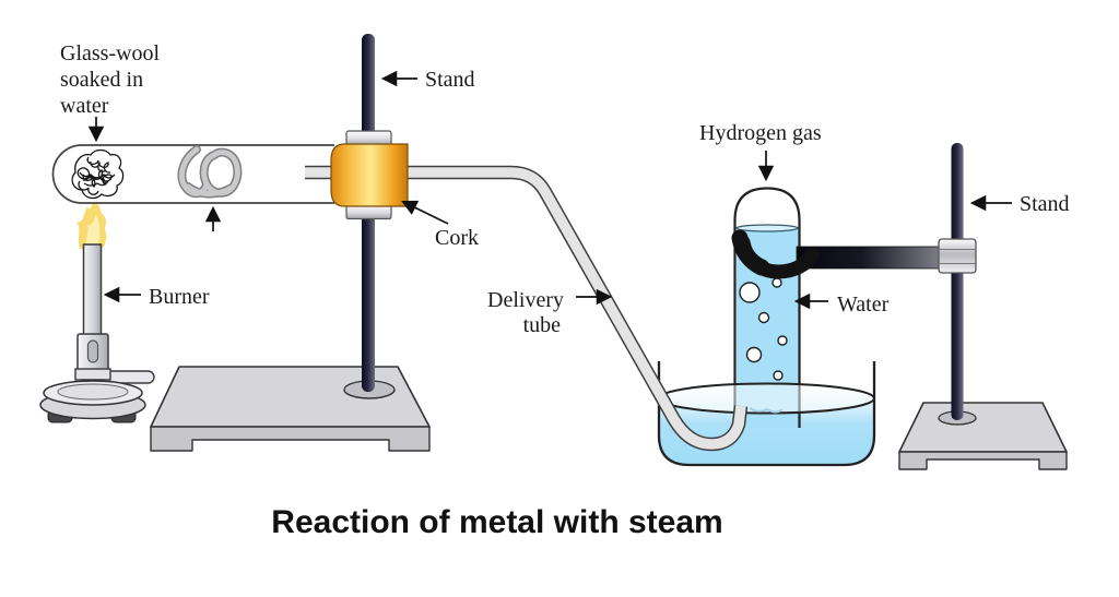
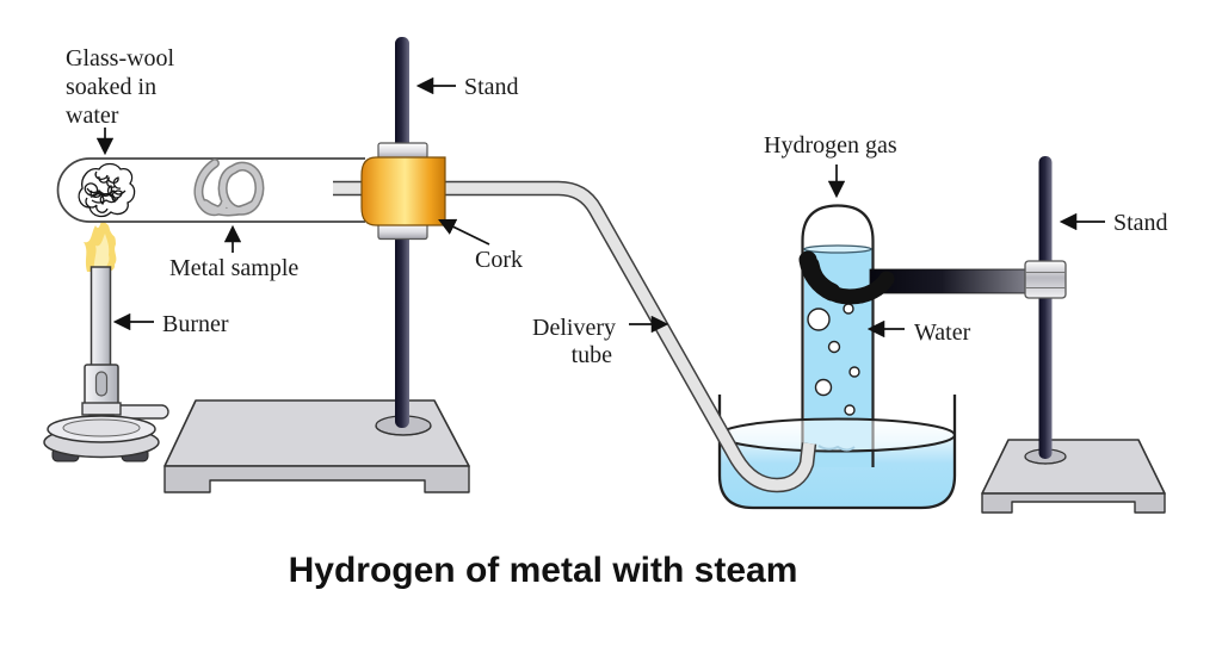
  Glass-wool
  soaked in
  water
  Stand
+ Metal sample
  Cork
  Burner
  Delivery
  tube
  Hydrogen gas
  Water
  Stand
- Reaction of metal with steam
+ Hydrogen of metal with steam
